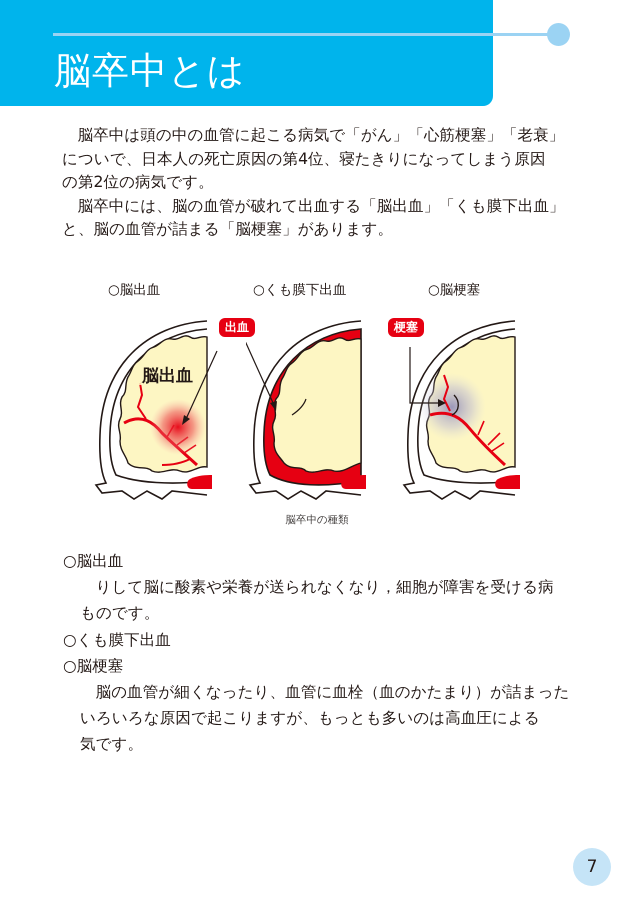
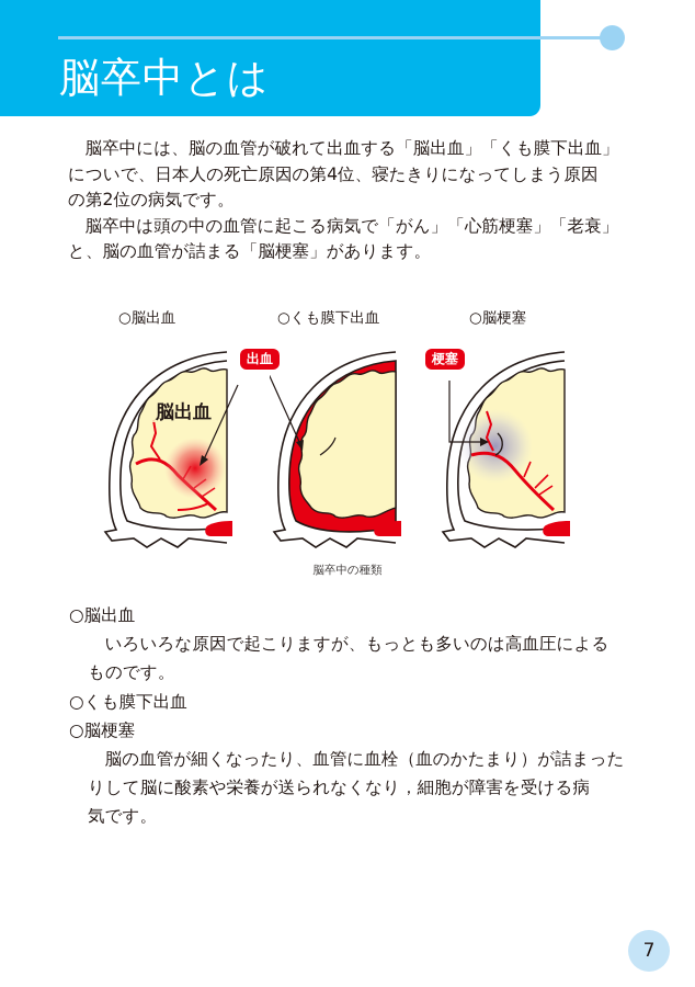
  脳卒中とは
- 脳卒中は頭の中の血管に起こる病気で「がん」「心筋梗塞」「老衰」
+ 脳卒中には、脳の血管が破れて出血する「脳出血」「くも膜下出血」
  についで、日本人の死亡原因の第4位、寝たきりになってしまう原因
  の第2位の病気です。
- 脳卒中には、脳の血管が破れて出血する「脳出血」「くも膜下出血」
+ 脳卒中は頭の中の血管に起こる病気で「がん」「心筋梗塞」「老衰」
  と、脳の血管が詰まる「脳梗塞」があります。
  ○脳出血
  ○くも膜下出血
  ○脳梗塞
  脳出血
  出血
  梗塞
  脳卒中の種類
  ○脳出血
- りして脳に酸素や栄養が送られなくなり，細胞が障害を受ける病
+ いろいろな原因で起こりますが、もっとも多いのは高血圧による
  ものです。
  ○くも膜下出血
  ○脳梗塞
  脳の血管が細くなったり、血管に血栓（血のかたまり）が詰まった
- いろいろな原因で起こりますが、もっとも多いのは高血圧による
+ りして脳に酸素や栄養が送られなくなり，細胞が障害を受ける病
  気です。
  7
